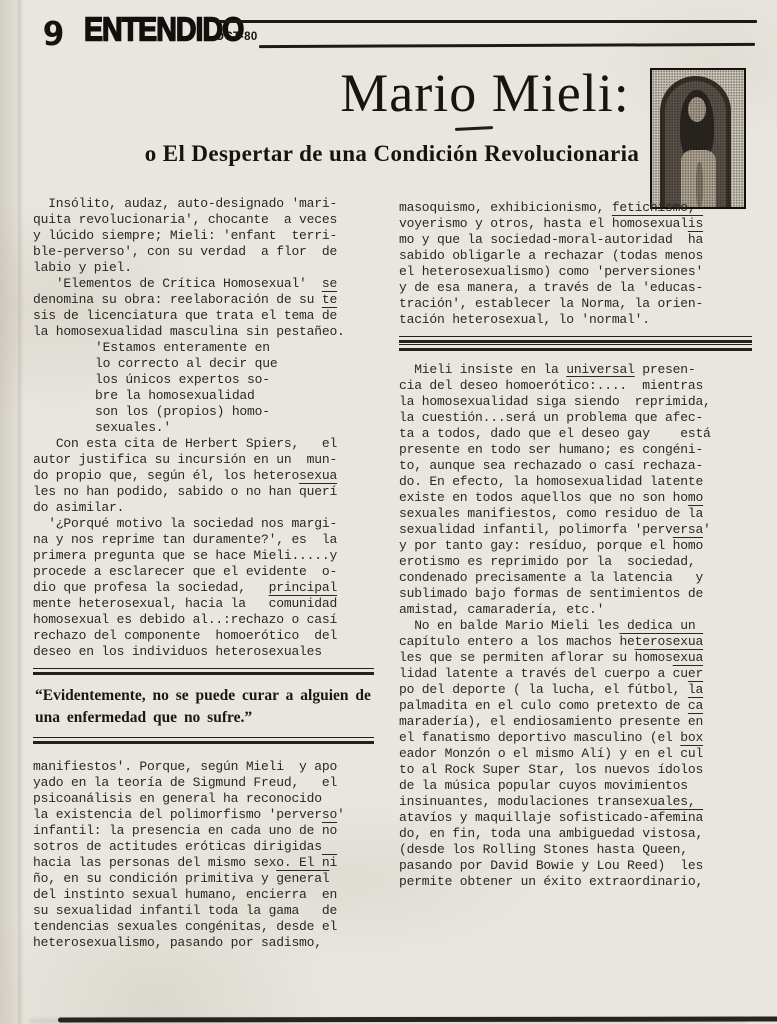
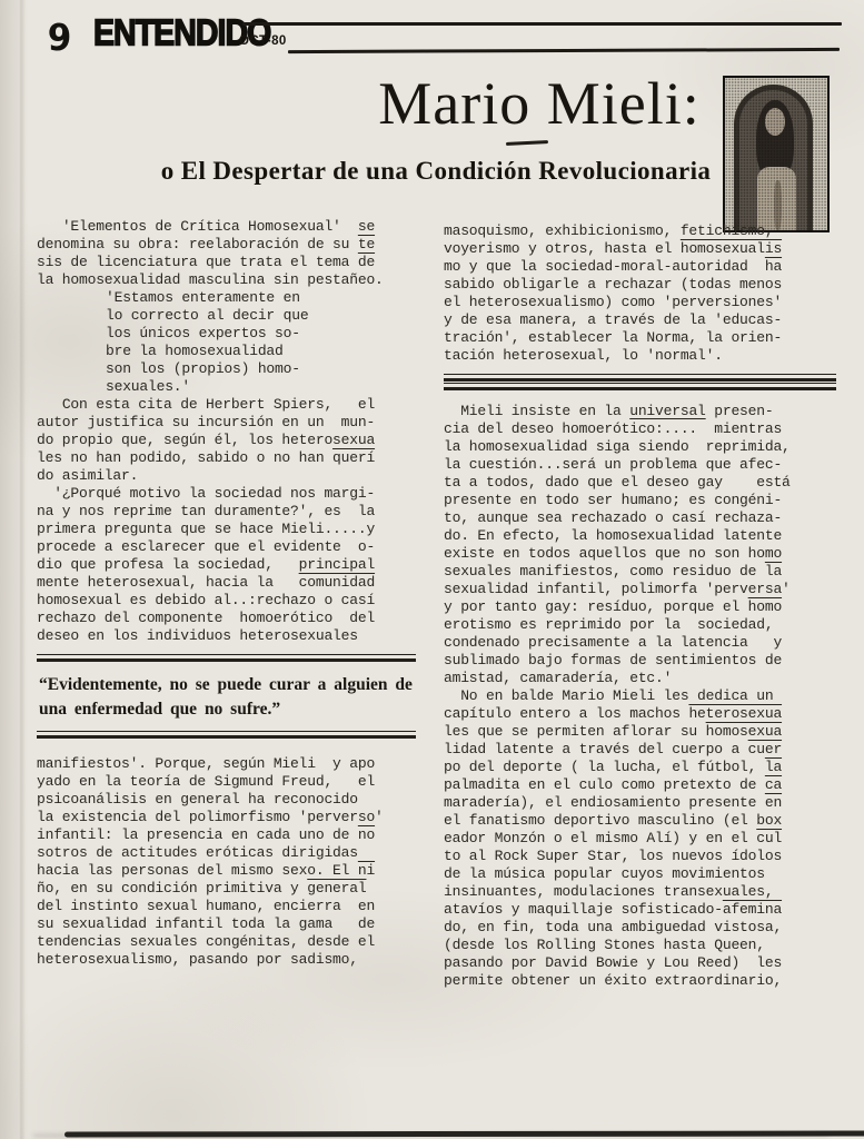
  9
  ENTENDIDO
  OCT-80
  Mario Mieli:
  o El Despertar de una Condición Revolucionaria
- Insólito, audaz, auto-designado 'mari-
- quita revolucionaria', chocante a veces
- y lúcido siempre; Mieli: 'enfant terri-
- ble-perverso', con su verdad a flor de
- labio y piel.
  'Elementos de Crítica Homosexual' se
  denomina su obra: reelaboración de su te
  sis de licenciatura que trata el tema de
  la homosexualidad masculina sin pestañeo.
  'Estamos enteramente en
  lo correcto al decir que
  los únicos expertos so-
  bre la homosexualidad
  son los (propios) homo-
  sexuales.'
  Con esta cita de Herbert Spiers, el
  autor justifica su incursión en un mun-
  do propio que, según él, los heterosexua
  les no han podido, sabido o no han querí
  do asimilar.
  '¿Porqué motivo la sociedad nos margi-
  na y nos reprime tan duramente?', es la
  primera pregunta que se hace Mieli.....y
  procede a esclarecer que el evidente o-
  dio que profesa la sociedad, principal
  mente heterosexual, hacia la comunidad
  homosexual es debido al..:rechazo o casí
  rechazo del componente homoerótico del
  deseo en los individuos heterosexuales
  “Evidentemente, no se puede curar a alguien de
  una enfermedad que no sufre.”
  manifiestos'. Porque, según Mieli y apo
  yado en la teoría de Sigmund Freud, el
  psicoanálisis en general ha reconocido
  la existencia del polimorfismo 'perverso'
  infantil: la presencia en cada uno de no
  sotros de actitudes eróticas dirigidas
  hacia las personas del mismo sexo. El ni
  ño, en su condición primitiva y general
  del instinto sexual humano, encierra en
  su sexualidad infantil toda la gama de
  tendencias sexuales congénitas, desde el
  heterosexualismo, pasando por sadismo,
  masoquismo, exhibicionismo, fetichismo,
  voyerismo y otros, hasta el homosexualis
  mo y que la sociedad-moral-autoridad ha
  sabido obligarle a rechazar (todas menos
  el heterosexualismo) como 'perversiones'
  y de esa manera, a través de la 'educas-
  tración', establecer la Norma, la orien-
  tación heterosexual, lo 'normal'.
  Mieli insiste en la universal presen-
  cia del deseo homoerótico:.... mientras
  la homosexualidad siga siendo reprimida,
  la cuestión...será un problema que afec-
  ta a todos, dado que el deseo gay está
  presente en todo ser humano; es congéni-
  to, aunque sea rechazado o casí rechaza-
  do. En efecto, la homosexualidad latente
  existe en todos aquellos que no son homo
  sexuales manifiestos, como residuo de la
  sexualidad infantil, polimorfa 'perversa'
  y por tanto gay: resíduo, porque el homo
  erotismo es reprimido por la sociedad,
  condenado precisamente a la latencia y
  sublimado bajo formas de sentimientos de
  amistad, camaradería, etc.'
  No en balde Mario Mieli les dedica un
  capítulo entero a los machos heterosexua
  les que se permiten aflorar su homosexua
  lidad latente a través del cuerpo a cuer
  po del deporte ( la lucha, el fútbol, la
  palmadita en el culo como pretexto de ca
  maradería), el endiosamiento presente en
  el fanatismo deportivo masculino (el box
  eador Monzón o el mismo Alí) y en el cul
  to al Rock Super Star, los nuevos ídolos
  de la música popular cuyos movimientos
  insinuantes, modulaciones transexuales,
  atavíos y maquillaje sofisticado-afemina
  do, en fin, toda una ambiguedad vistosa,
  (desde los Rolling Stones hasta Queen,
  pasando por David Bowie y Lou Reed) les
  permite obtener un éxito extraordinario,
